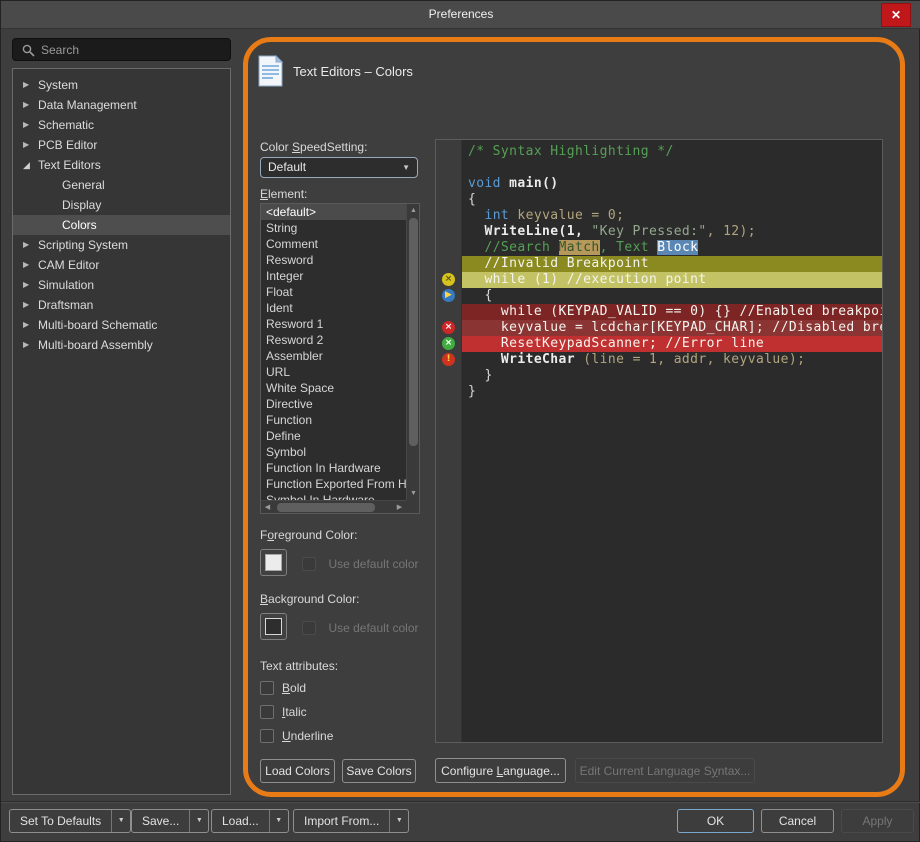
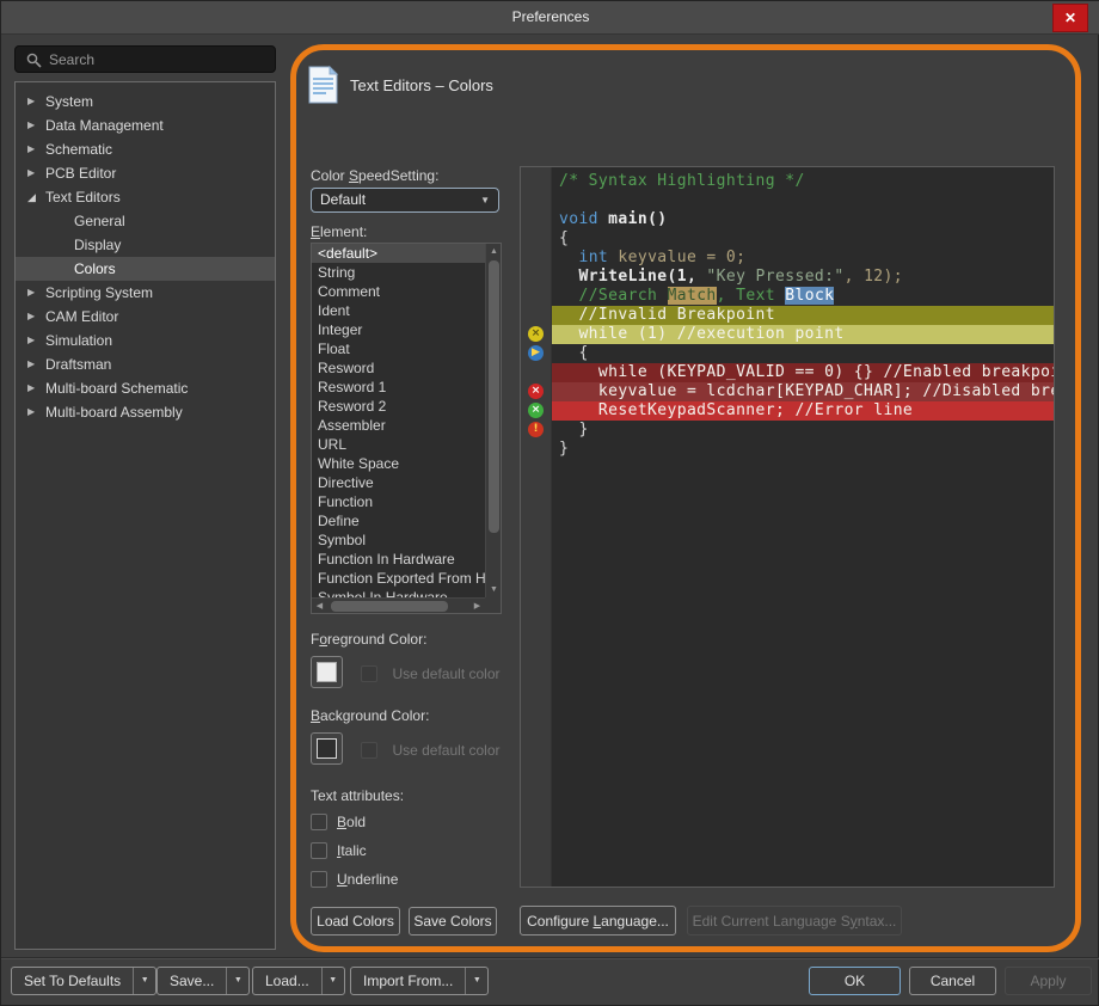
  Preferences
  ✕
  Search
  ▶
  System
  ▶
  Data Management
  ▶
  Schematic
  ▶
  PCB Editor
  ◢
  Text Editors
  General
  Display
  Colors
  ▶
  Scripting System
  ▶
  CAM Editor
  ▶
  Simulation
  ▶
  Draftsman
  ▶
  Multi-board Schematic
  ▶
  Multi-board Assembly
  Text Editors – Colors
  Color SpeedSetting:
  Default
  ▼
  Element:
  <default>
  String
  Comment
- Resword
+ Ident
  Integer
  Float
- Ident
+ Resword
  Resword 1
  Resword 2
  Assembler
  URL
  White Space
  Directive
  Function
  Define
  Symbol
  Function In Hardware
  Function Exported From H
  Foreground Color:
  Use default color
  Background Color:
  Use default color
  Text attributes:
  Bold
  Italic
  Underline
  Load Colors
  Save Colors
  ×
  ▶
  ×
  ×
  !
  /* Syntax Highlighting */
  void main()
  {
  int keyvalue = 0;
  WriteLine(1, "Key Pressed:", 12);
  //Search Match, Text Block
  //Invalid Breakpoint
  while (1) //execution point
  {
  while (KEYPAD_VALID == 0) {} //Enabled breakpo
  keyvalue = lcdchar[KEYPAD_CHAR]; //Disabled br
  ResetKeypadScanner; //Error line
- WriteChar (line = 1, addr, keyvalue);
  }
  }
  Configure Language...
  Edit Current Language Syntax...
  Set To Defaults
  Save...
  Load...
  Import From...
  OK
  Cancel
  Apply
